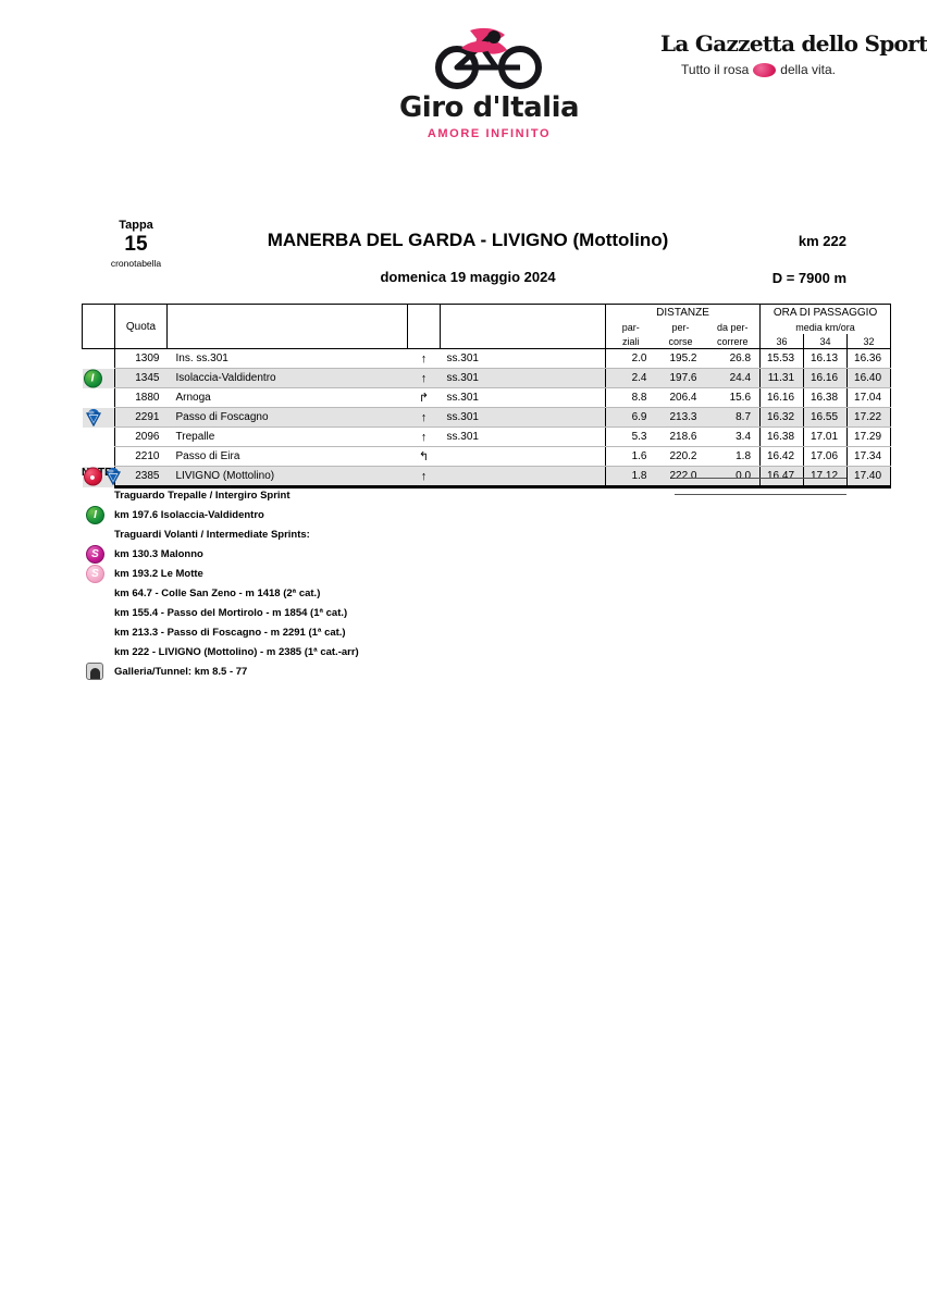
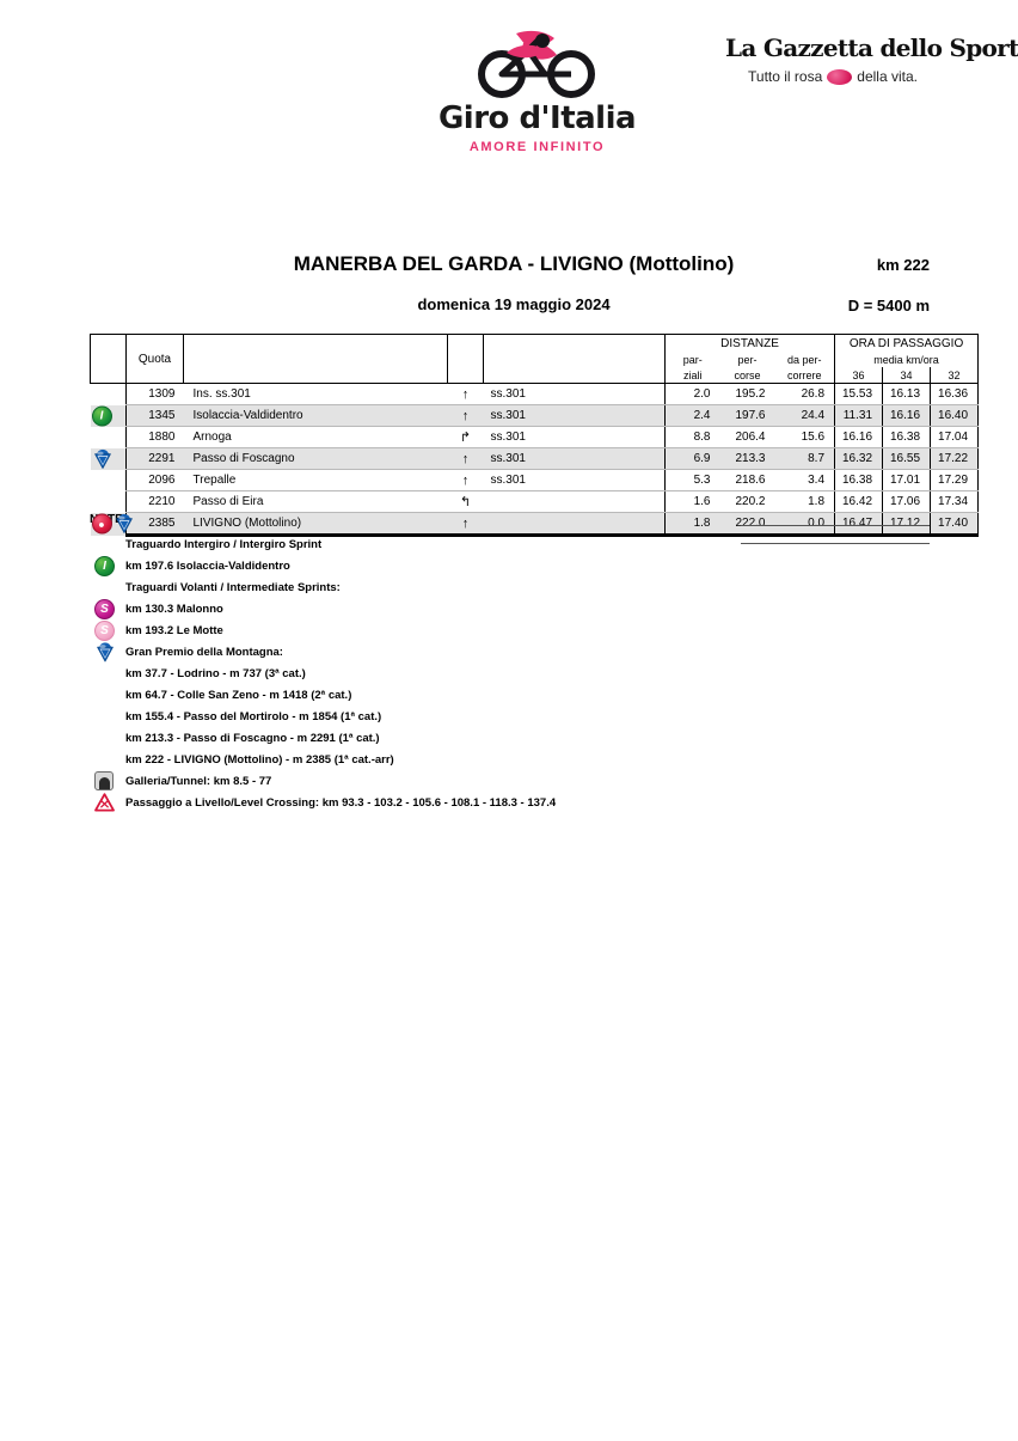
  Giro d'Italia
  AMORE INFINITO
  La Gazzetta dello Sport
  Tutto il rosa
  della vita.
- Tappa
- 15
- cronotabella
  MANERBA DEL GARDA - LIVIGNO (Mottolino)
  domenica 19 maggio 2024
  km 222
- D = 7900 m
+ D = 5400 m
  	Quota				DISTANZE	ORA DI PASSAGGIO
  par-	per-	da per-	media km/ora
  ziali	corse	correre	36	34	32
  	1309	Ins. ss.301	↑	ss.301	2.0	195.2	26.8	15.53	16.13	16.36
  I	1345	Isolaccia-Valdidentro	↑	ss.301	2.4	197.6	24.4	11.31	16.16	16.40
  	1880	Arnoga	↱	ss.301	8.8	206.4	15.6	16.16	16.38	17.04
  	2291	Passo di Foscagno	↑	ss.301	6.9	213.3	8.7	16.32	16.55	17.22
  	2096	Trepalle	↑	ss.301	5.3	218.6	3.4	16.38	17.01	17.29
  	2210	Passo di Eira	↰		1.6	220.2	1.8	16.42	17.06	17.34
  ●	2385	LIVIGNO (Mottolino)	↑		1.8	222.0	0.0	16.47	17.12	17.40
- Traguardo Trepalle / Intergiro Sprint
+ Traguardo Intergiro / Intergiro Sprint
  I
  km 197.6 Isolaccia-Valdidentro
  Traguardi Volanti / Intermediate Sprints:
  S
  km 130.3 Malonno
  S
  km 193.2 Le Motte
+ Gran Premio della Montagna:
+ km 37.7 - Lodrino - m 737 (3ª cat.)
  km 64.7 - Colle San Zeno - m 1418 (2ª cat.)
  km 155.4 - Passo del Mortirolo - m 1854 (1ª cat.)
  km 213.3 - Passo di Foscagno - m 2291 (1ª cat.)
  km 222 - LIVIGNO (Mottolino) - m 2385 (1ª cat.-arr)
  Galleria/Tunnel: km 8.5 - 77
+ Passaggio a Livello/Level Crossing: km 93.3 - 103.2 - 105.6 - 108.1 - 118.3 - 137.4
